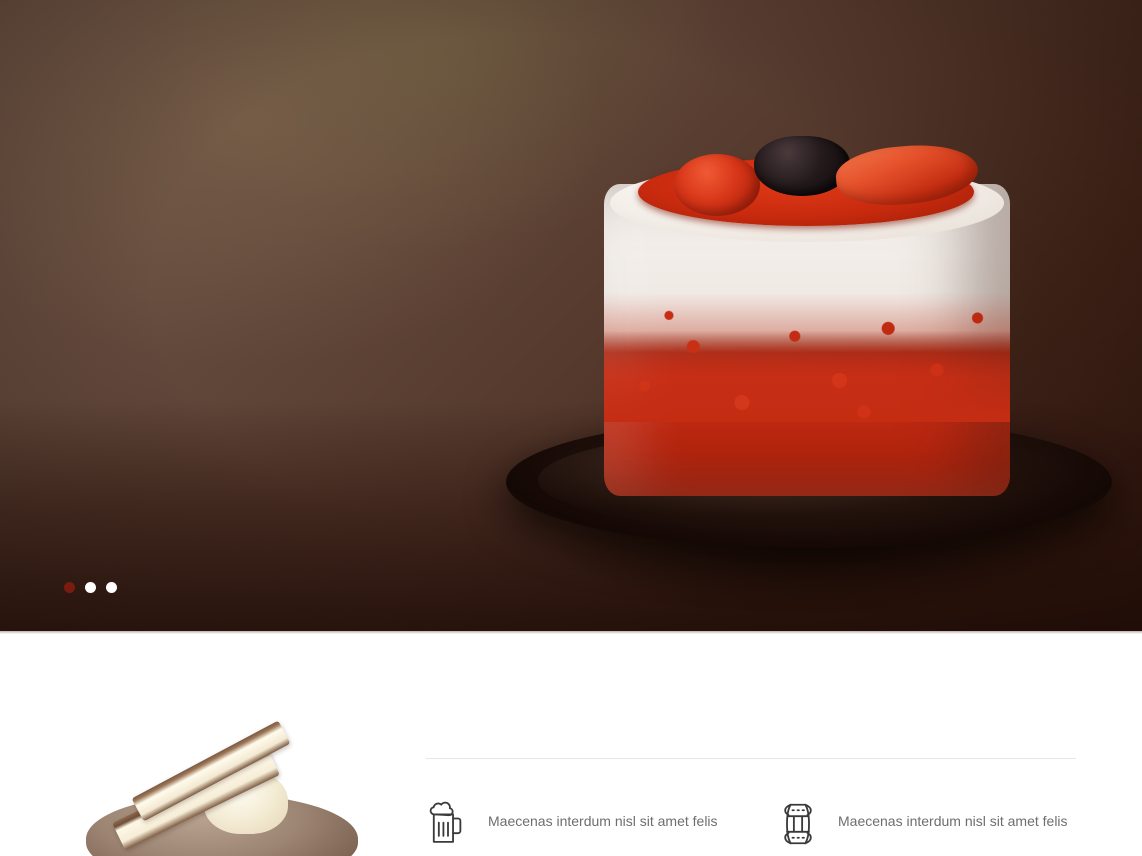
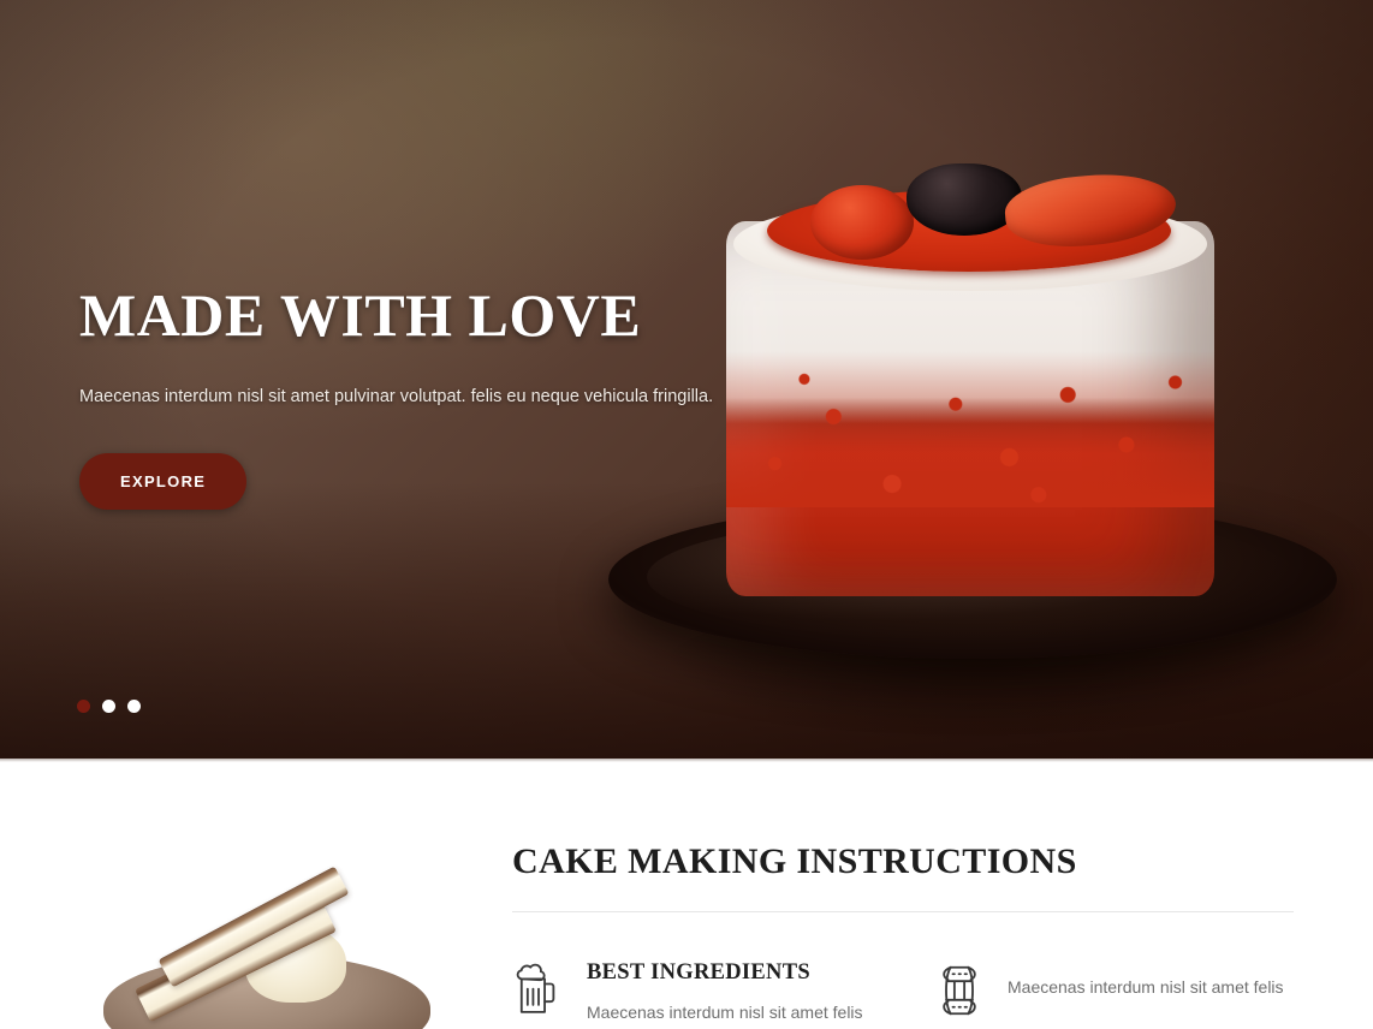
+ MADE WITH LOVE
+ Maecenas interdum nisl sit amet pulvinar volutpat. felis eu neque vehicula fringilla.
+ EXPLORE
+ CAKE MAKING INSTRUCTIONS
+ BEST INGREDIENTS
  Maecenas interdum nisl sit amet felis
  Maecenas interdum nisl sit amet felis
